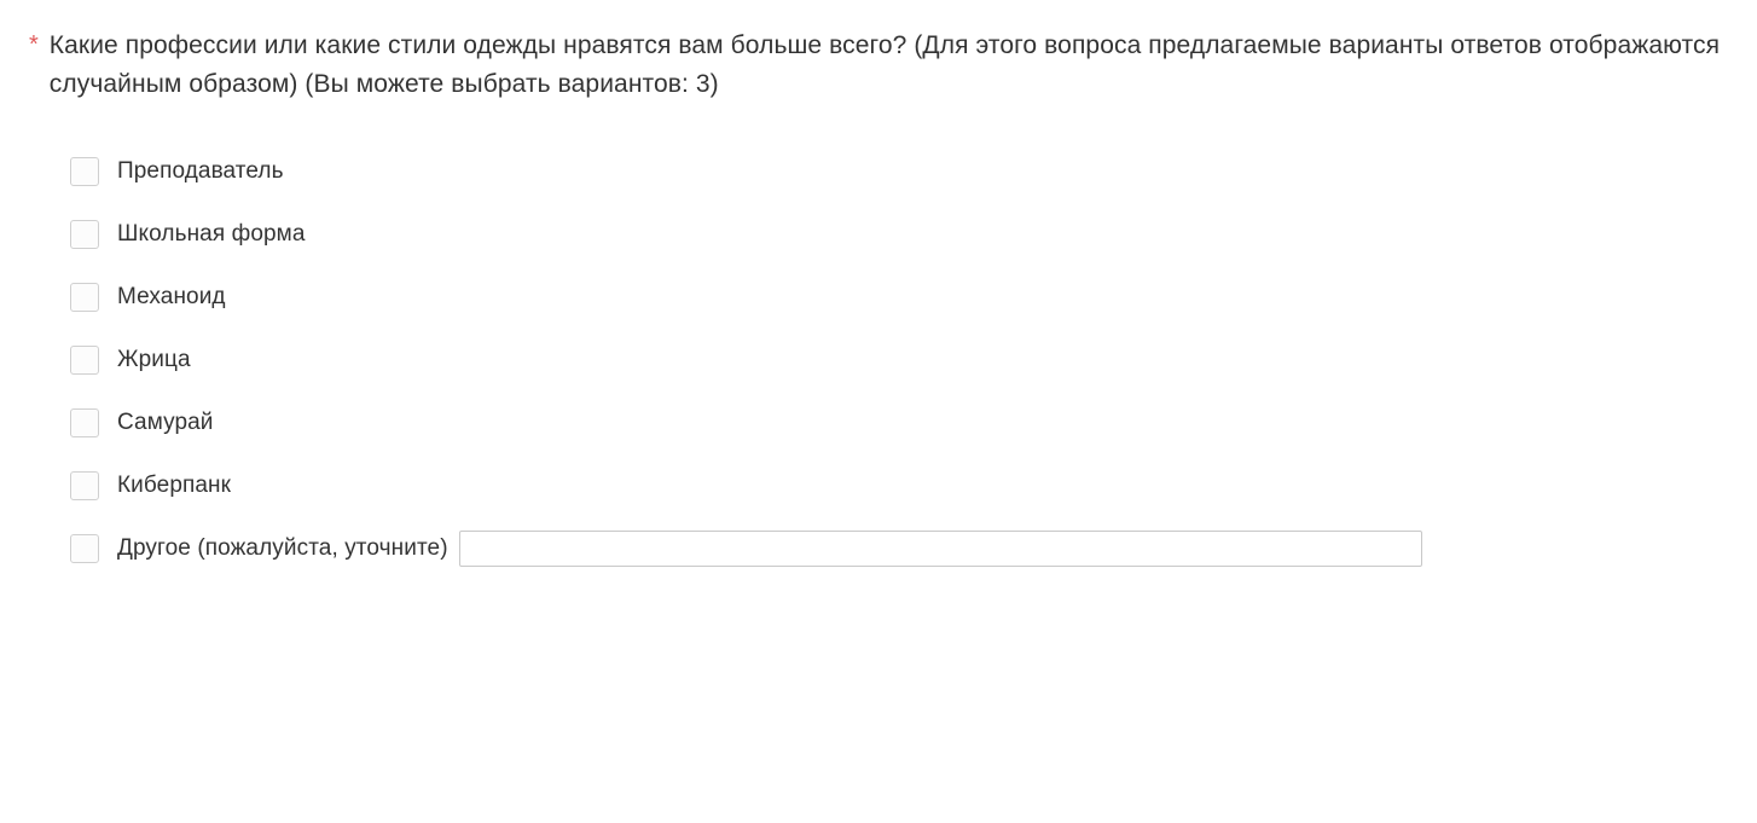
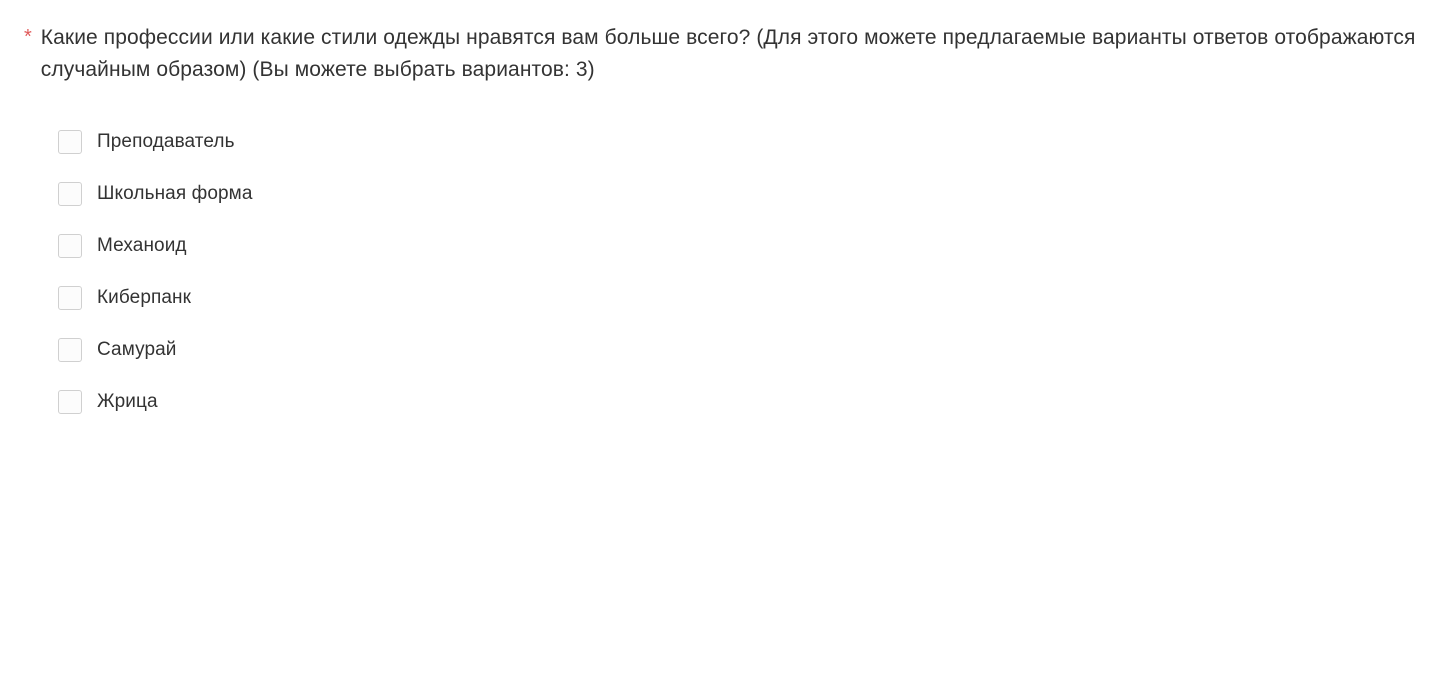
  *
- Какие профессии или какие стили одежды нравятся вам больше всего? (Для этого вопроса предлагаемые варианты ответов отображаются случайным образом) (Вы можете выбрать вариантов: 3)
+ Какие профессии или какие стили одежды нравятся вам больше всего? (Для этого можете предлагаемые варианты ответов отображаются случайным образом) (Вы можете выбрать вариантов: 3)
  Преподаватель
  Школьная форма
  Механоид
- Жрица
+ Киберпанк
  Самурай
- Киберпанк
+ Жрица
- Другое (пожалуйста, уточните)
